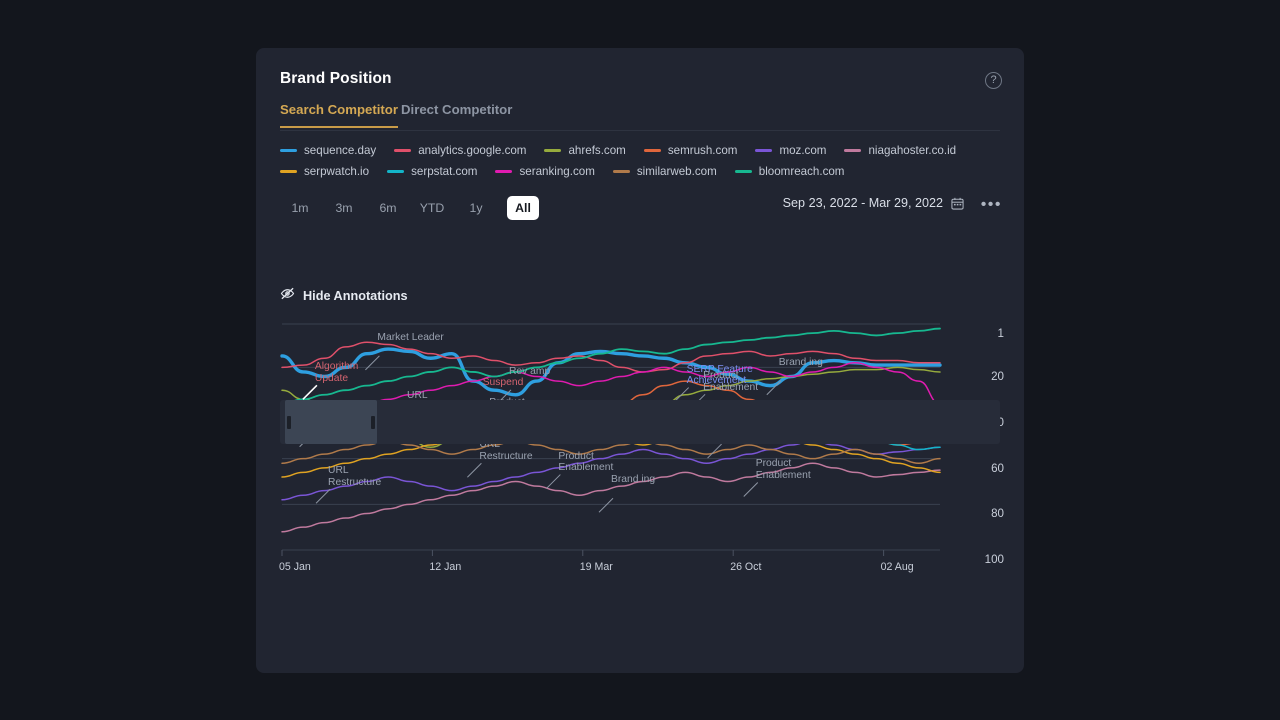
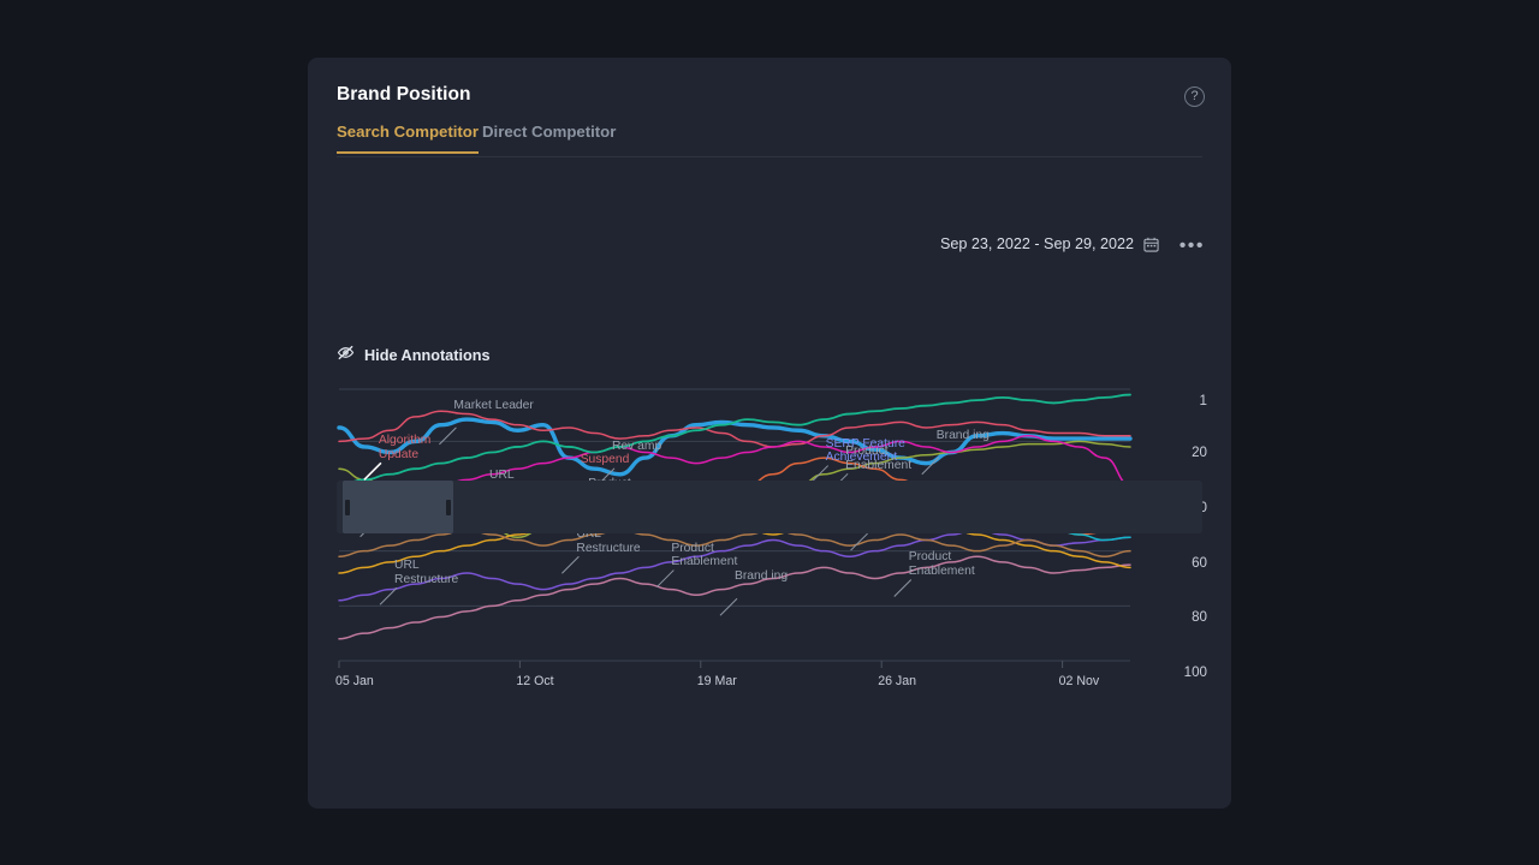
  Brand Position
  ?
  Search Competitor
  Direct Competitor
- sequence.day
- analytics.google.com
- ahrefs.com
- semrush.com
- moz.com
- niagahoster.co.id
- serpwatch.io
- serpstat.com
- seranking.com
- similarweb.com
- bloomreach.com
- 1m
- 3m
- 6m
- YTD
- 1y
- All
- Sep 23, 2022 - Mar 29, 2022
+ Sep 23, 2022 - Sep 29, 2022
  •••
  Hide Annotations
  1
  20
  60
  80
  100
  05 Jan
- 12 Jan
+ 12 Oct
  19 Mar
- 26 Oct
+ 26 Jan
- 02 Aug
+ 02 Nov
  Market Leader
  Algorithm Update
  URL Restructure
  URL Restructure
  Rev amp
  Suspend
  Product Enablement
  Brand ing
  SERP Feature Achievement
  Product Enablement
  Product Enablement
  Brand ing
